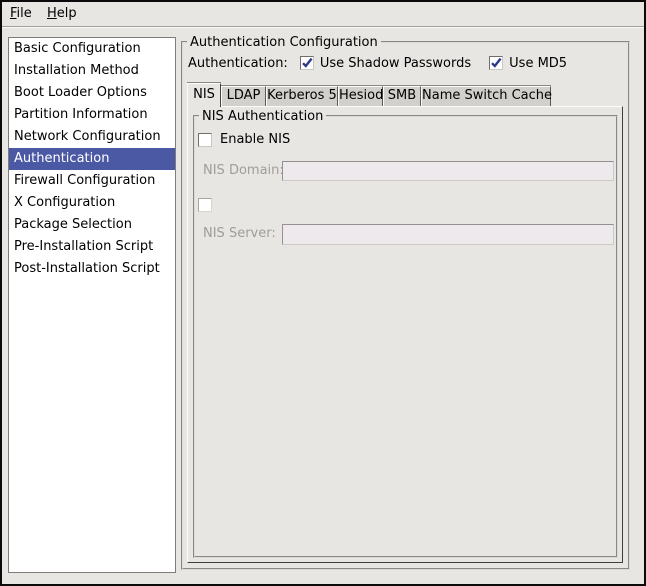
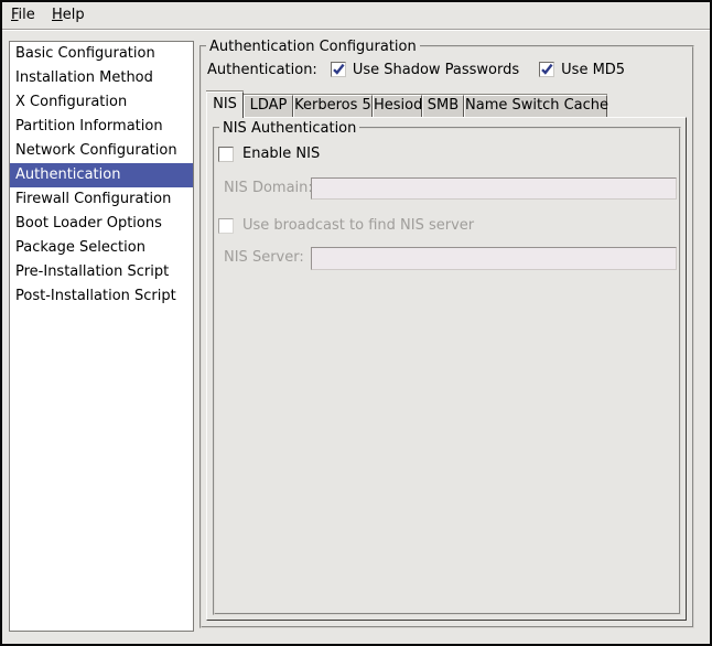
  File
  Help
  Basic Configuration
  Installation Method
- Boot Loader Options
+ X Configuration
  Partition Information
  Network Configuration
  Authentication
  Firewall Configuration
- X Configuration
+ Boot Loader Options
  Package Selection
  Pre-Installation Script
  Post-Installation Script
  Authentication Configuration
  Authentication:
  Use Shadow Passwords
  Use MD5
  NIS
  LDAP
  Kerberos 5
  Hesiod
  SMB
  Name Switch Cache
  NIS Authentication
  Enable NIS
  NIS Domain
+ Use broadcast to find NIS server
  NIS Server:
